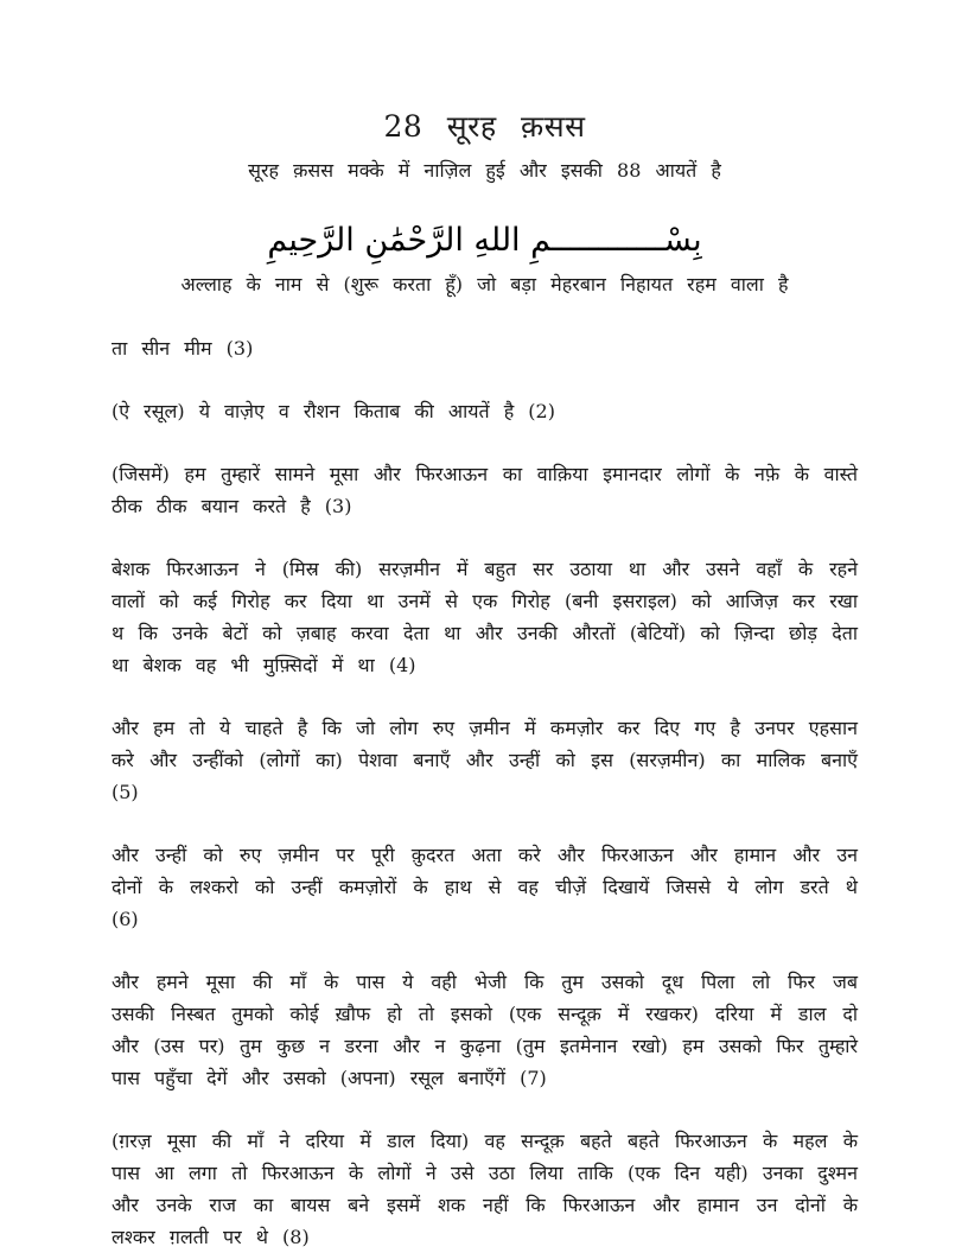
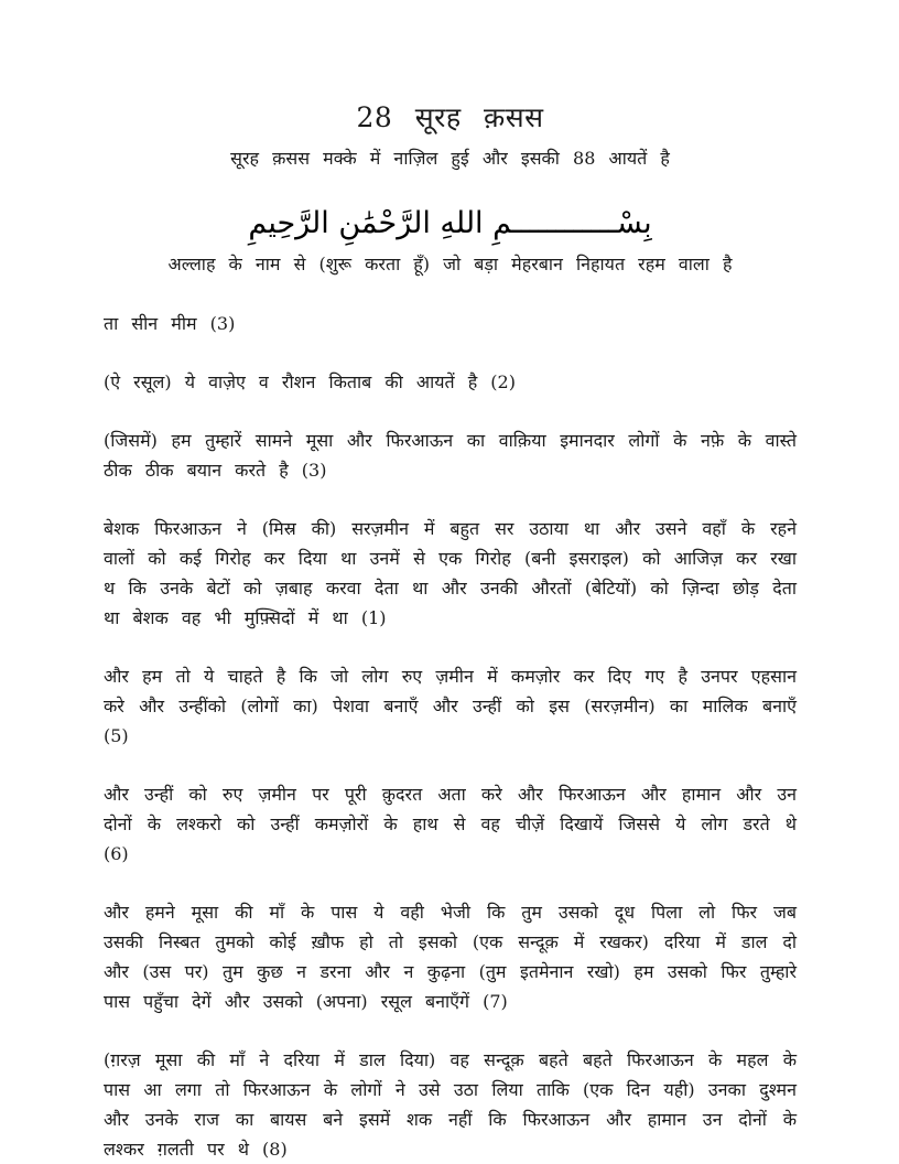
  28 सूरह क़सस
  सूरह क़सस मक्के में नाज़िल हुई और इसकी 88 आयतें है
  بِسْــــــــــــمِ اللهِ الرَّحْمَٰنِ الرَّحِيمِ
  अल्लाह के नाम से (शुरू करता हूँ) जो बड़ा मेहरबान निहायत रहम वाला है
  ता सीन मीम (3)
  (ऐ रसूल) ये वाज़ेए व रौशन किताब की आयतें है (2)
  (जिसमें) हम तुम्हारें सामने मूसा और फिरआऊन का वाक़िया इमानदार लोगों के नफ़े के वास्ते ठीक ठीक बयान करते है (3)
- बेशक फिरआऊन ने (मिस्र की) सरज़मीन में बहुत सर उठाया था और उसने वहाँ के रहने वालों को कई गिरोह कर दिया था उनमें से एक गिरोह (बनी इसराइल) को आजिज़ कर रखा थ कि उनके बेटों को ज़बाह करवा देता था और उनकी औरतों (बेटियों) को ज़िन्दा छोड़ देता था बेशक वह भी मुफ़्सिदों में था (4)
+ बेशक फिरआऊन ने (मिस्र की) सरज़मीन में बहुत सर उठाया था और उसने वहाँ के रहने वालों को कई गिरोह कर दिया था उनमें से एक गिरोह (बनी इसराइल) को आजिज़ कर रखा थ कि उनके बेटों को ज़बाह करवा देता था और उनकी औरतों (बेटियों) को ज़िन्दा छोड़ देता था बेशक वह भी मुफ़्सिदों में था (1)
  और हम तो ये चाहते है कि जो लोग रुए ज़मीन में कमज़ोर कर दिए गए है उनपर एहसान करे और उन्हींको (लोगों का) पेशवा बनाएँ और उन्हीं को इस (सरज़मीन) का मालिक बनाएँ (5)
  और उन्हीं को रुए ज़मीन पर पूरी क़ुदरत अता करे और फिरआऊन और हामान और उन दोनों के लश्करो को उन्हीं कमज़ोरों के हाथ से वह चीज़ें दिखायें जिससे ये लोग डरते थे (6)
  और हमने मूसा की माँ के पास ये वही भेजी कि तुम उसको दूध पिला लो फिर जब उसकी निस्बत तुमको कोई ख़ौफ हो तो इसको (एक सन्दूक़ में रखकर) दरिया में डाल दो और (उस पर) तुम कुछ न डरना और न कुढ़ना (तुम इतमेनान रखो) हम उसको फिर तुम्हारे पास पहुँचा देगें और उसको (अपना) रसूल बनाएँगें (7)
  (ग़रज़ मूसा की माँ ने दरिया में डाल दिया) वह सन्दूक़ बहते बहते फिरआऊन के महल के पास आ लगा तो फिरआऊन के लोगों ने उसे उठा लिया ताकि (एक दिन यही) उनका दुश्मन और उनके राज का बायस बने इसमें शक नहीं कि फिरआऊन और हामान उन दोनों के लश्कर ग़लती पर थे (8)
